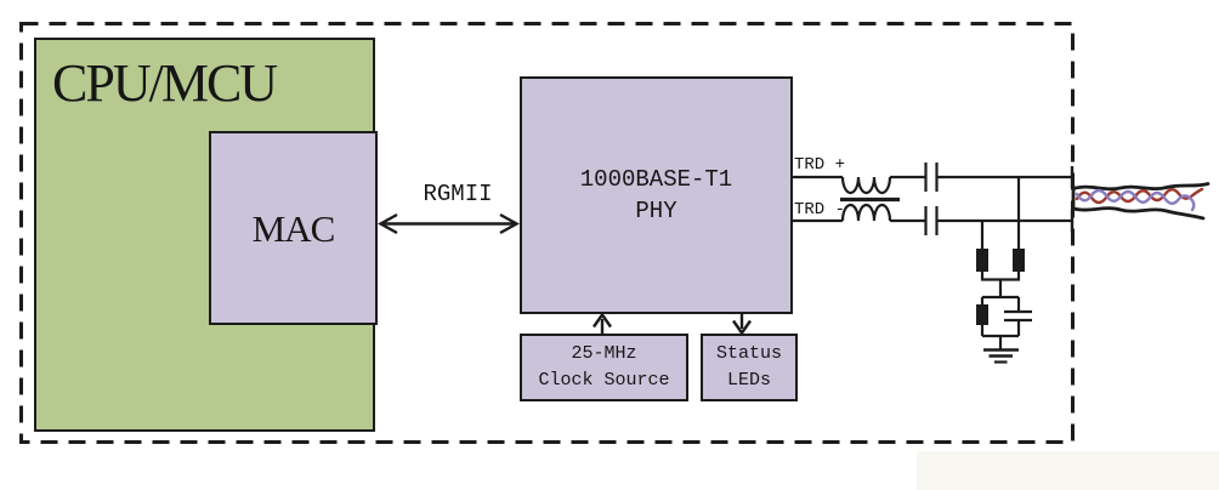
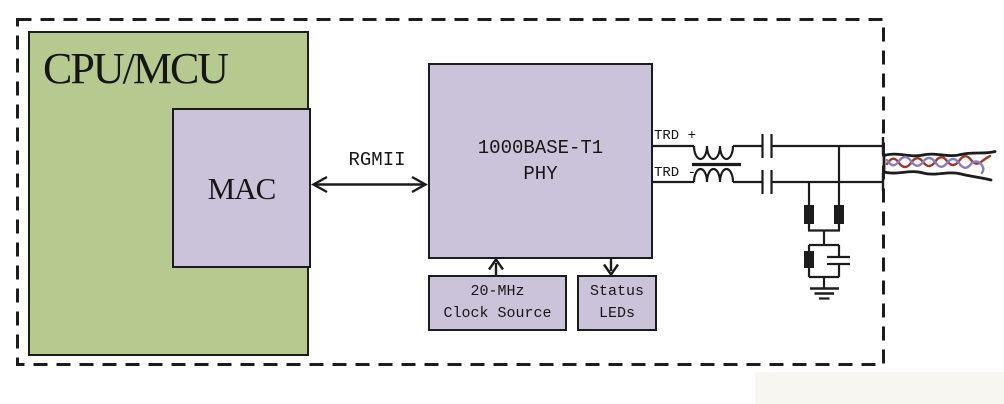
  CPU/MCU
  MAC
  1000BASE-T1
  PHY
- 25-MHz
+ 20-MHz
  Clock Source
  Status
  LEDs
  RGMII
  TRD +
  TRD -
